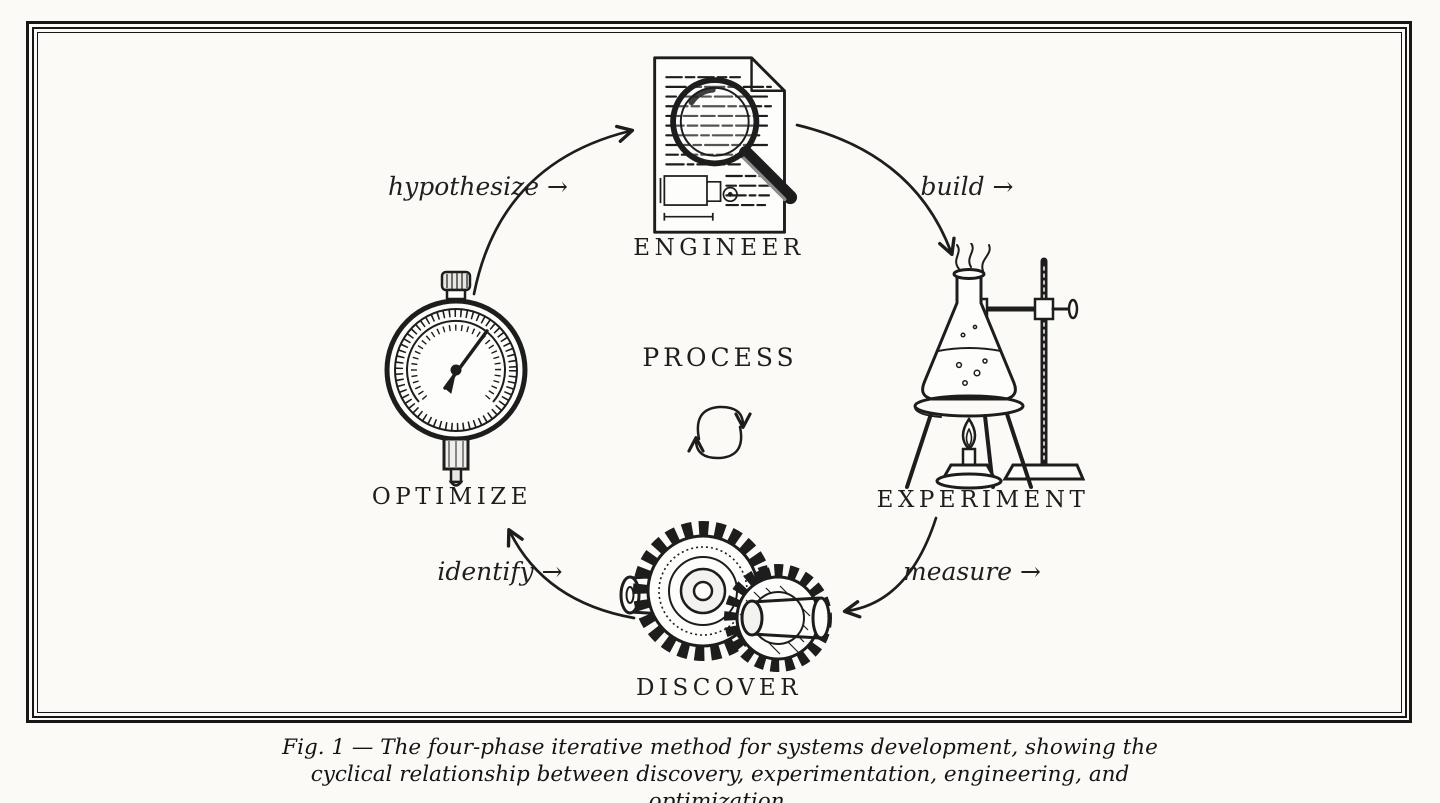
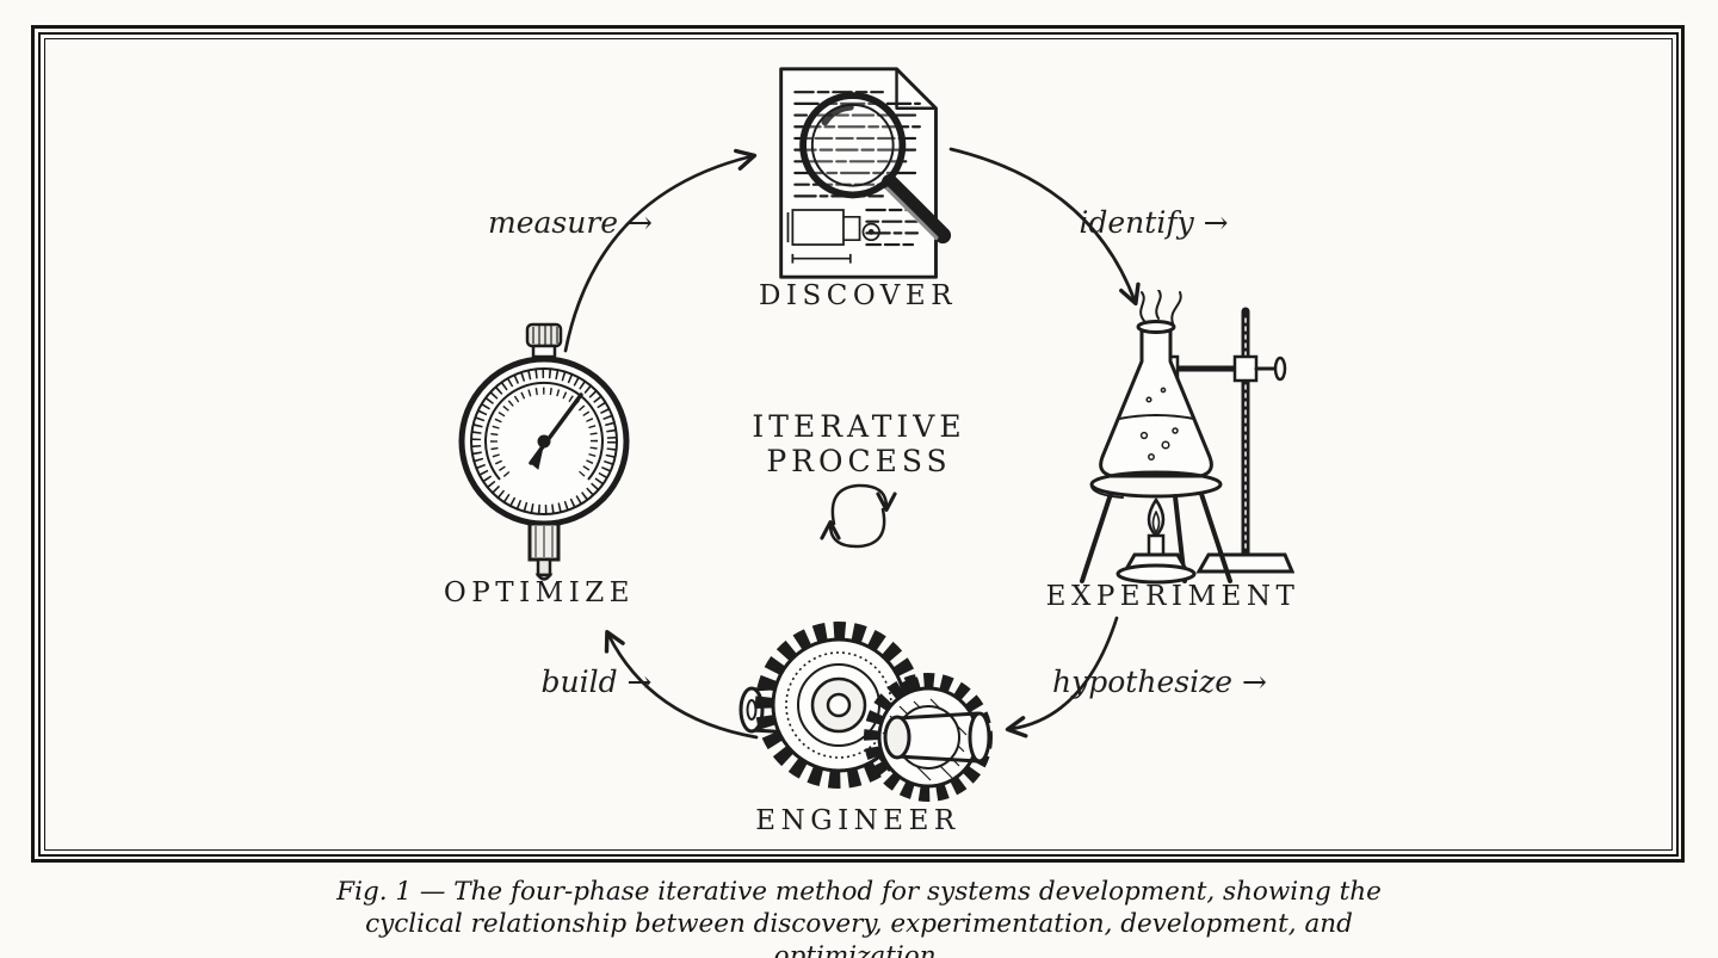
- ENGINEER
+ DISCOVER
  EXPERIMENT
- DISCOVER
+ ENGINEER
  OPTIMIZE
- hypothesize →
+ measure →
- build →
+ identify →
- measure →
+ hypothesize →
- identify →
+ build →
+ ITERATIVE
  PROCESS
- Fig. 1 — The four-phase iterative method for systems development, showing the cyclical relationship between discovery, experimentation, engineering, and optimization.
+ Fig. 1 — The four-phase iterative method for systems development, showing the cyclical relationship between discovery, experimentation, development, and optimization.
